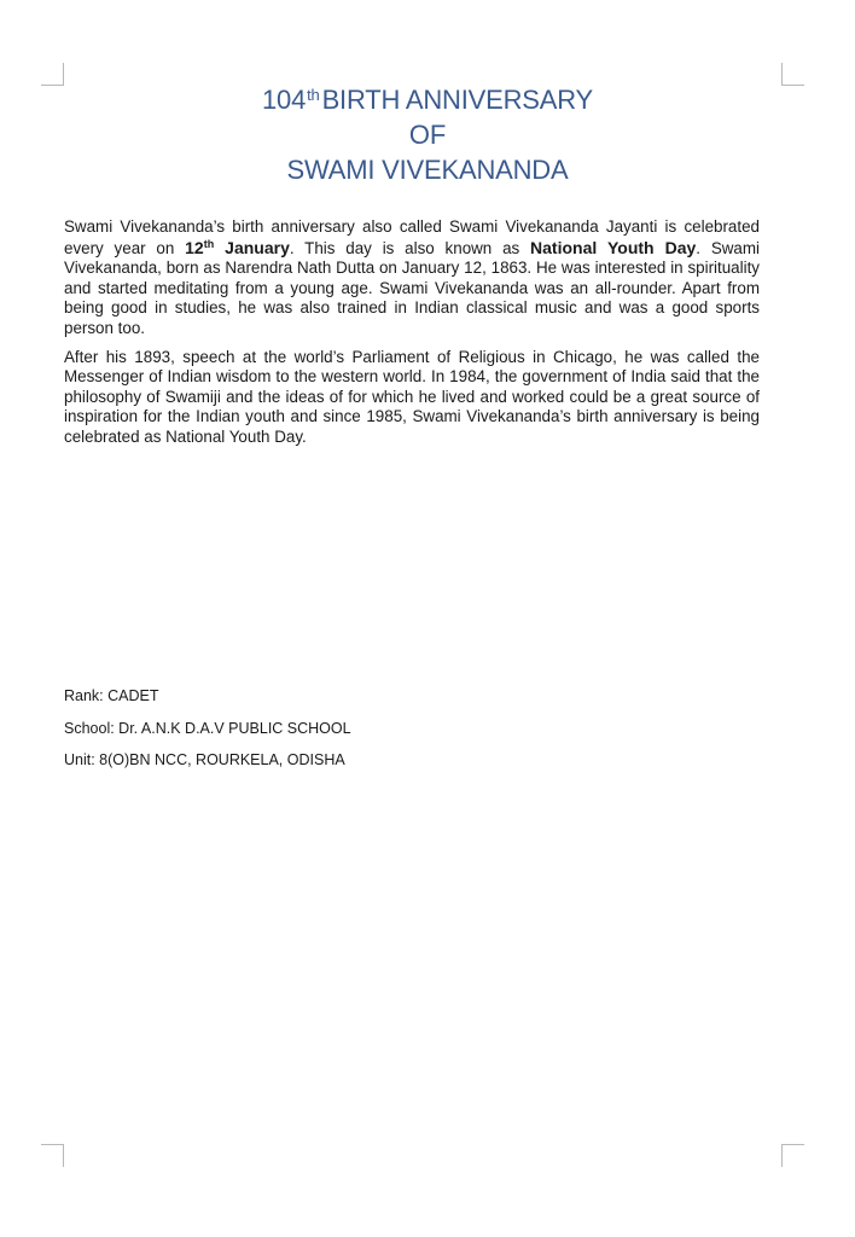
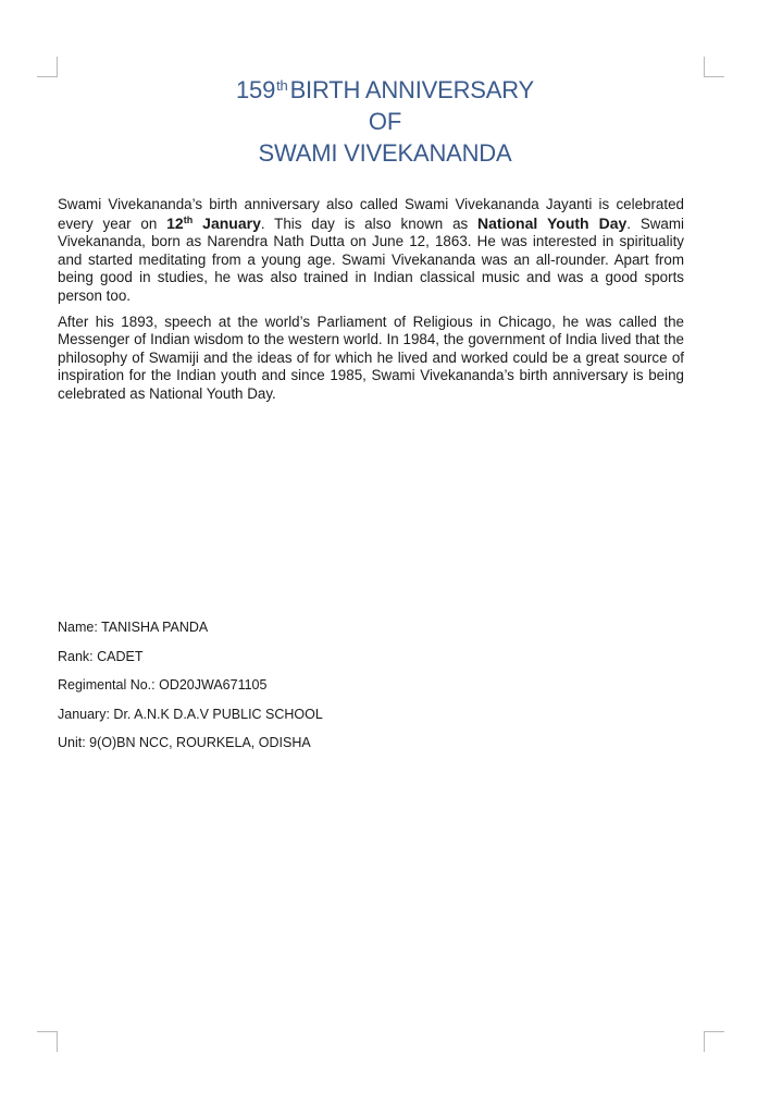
- 104th BIRTH ANNIVERSARY
+ 159th BIRTH ANNIVERSARY
  OF
  SWAMI VIVEKANANDA
- Swami Vivekananda’s birth anniversary also called Swami Vivekananda Jayanti is celebrated every year on 12th January. This day is also known as National Youth Day. Swami Vivekananda, born as Narendra Nath Dutta on January 12, 1863. He was interested in spirituality and started meditating from a young age. Swami Vivekananda was an all-rounder. Apart from being good in studies, he was also trained in Indian classical music and was a good sports person too.
+ Swami Vivekananda’s birth anniversary also called Swami Vivekananda Jayanti is celebrated every year on 12th January. This day is also known as National Youth Day. Swami Vivekananda, born as Narendra Nath Dutta on June 12, 1863. He was interested in spirituality and started meditating from a young age. Swami Vivekananda was an all-rounder. Apart from being good in studies, he was also trained in Indian classical music and was a good sports person too.
- After his 1893, speech at the world’s Parliament of Religious in Chicago, he was called the Messenger of Indian wisdom to the western world. In 1984, the government of India said that the philosophy of Swamiji and the ideas of for which he lived and worked could be a great source of inspiration for the Indian youth and since 1985, Swami Vivekananda’s birth anniversary is being celebrated as National Youth Day.
+ After his 1893, speech at the world’s Parliament of Religious in Chicago, he was called the Messenger of Indian wisdom to the western world. In 1984, the government of India lived that the philosophy of Swamiji and the ideas of for which he lived and worked could be a great source of inspiration for the Indian youth and since 1985, Swami Vivekananda’s birth anniversary is being celebrated as National Youth Day.
+ Name: TANISHA PANDA
  Rank: CADET
+ Regimental No.: OD20JWA671105
- School: Dr. A.N.K D.A.V PUBLIC SCHOOL
+ January: Dr. A.N.K D.A.V PUBLIC SCHOOL
- Unit: 8(O)BN NCC, ROURKELA, ODISHA
+ Unit: 9(O)BN NCC, ROURKELA, ODISHA
